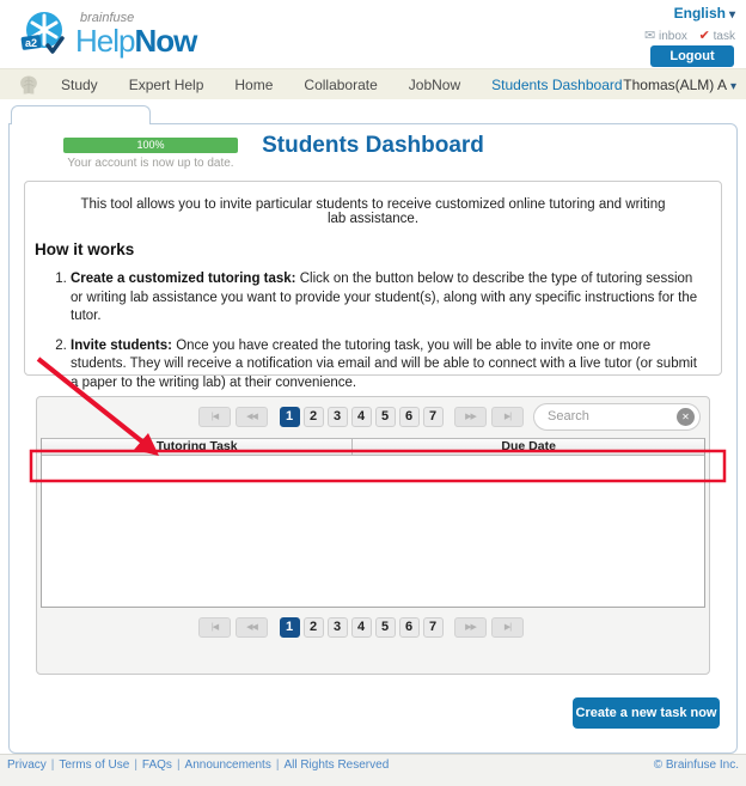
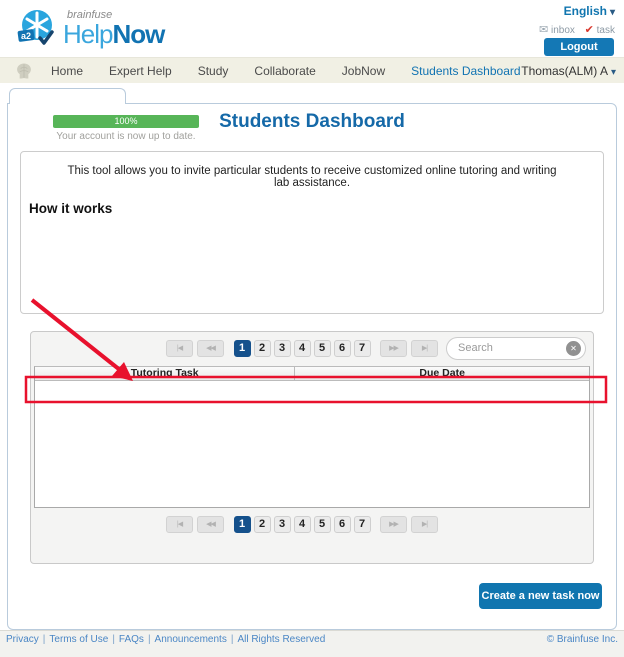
  a2
  brainfuse
  HelpNow
  English ▾
  ✉ inbox ✔ task
  Logout
- Study
+ Home
  Expert Help
- Home
+ Study
  Collaborate
  JobNow
  Students Dashboard
  Thomas(ALM) A ▾
  100%
  Your account is now up to date.
  Students Dashboard
  This tool allows you to invite particular students to receive customized online tutoring and writing lab assistance.
  How it works
- Create a customized tutoring task: Click on the button below to describe the type of tutoring session or writing lab assistance you want to provide your student(s), along with any specific instructions for the tutor.
- Invite students: Once you have created the tutoring task, you will be able to invite one or more students. They will receive a notification via email and will be able to connect with a live tutor (or submit a paper to the writing lab) at their convenience.
  1
  2
  3
  4
  5
  6
  7
  Search
  ✕
  Tutoring Task
  Due Date
  1
  2
  3
  4
  5
  6
  7
  Create a new task now
  Privacy |
  Terms of Use |
  FAQs |
  Announcements |
  All Rights Reserved
  © Brainfuse Inc.
